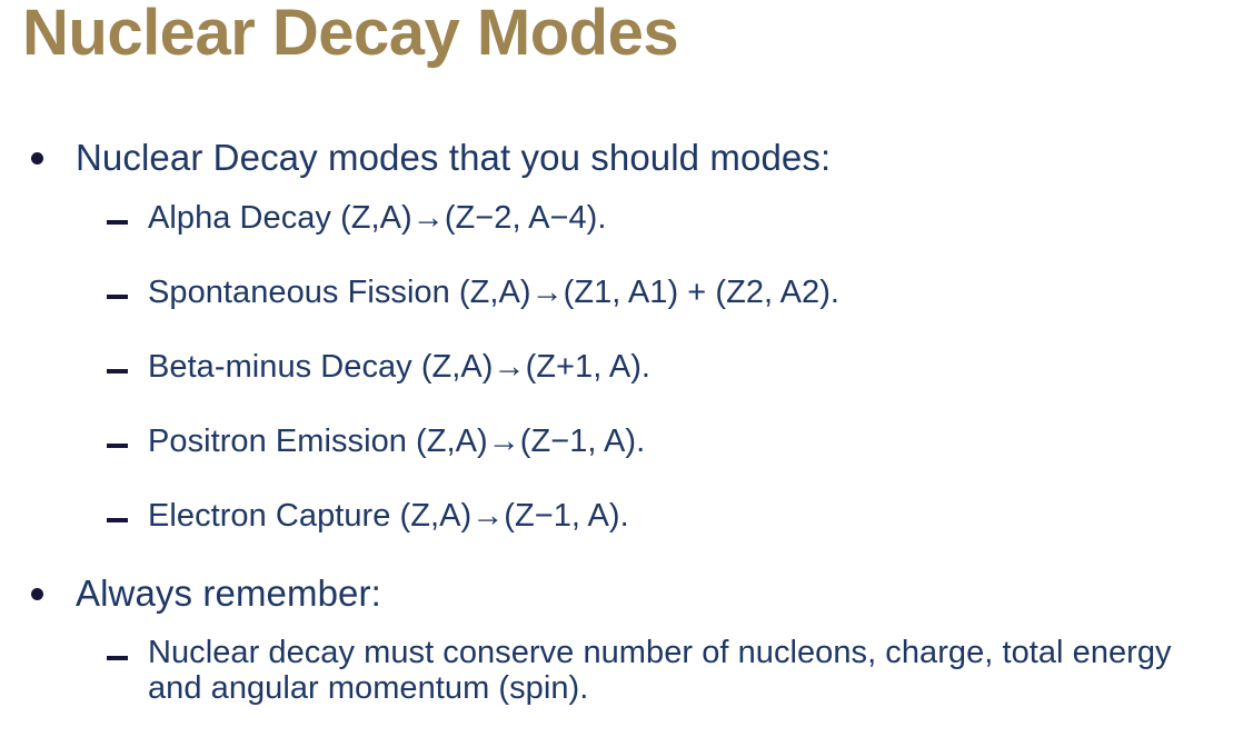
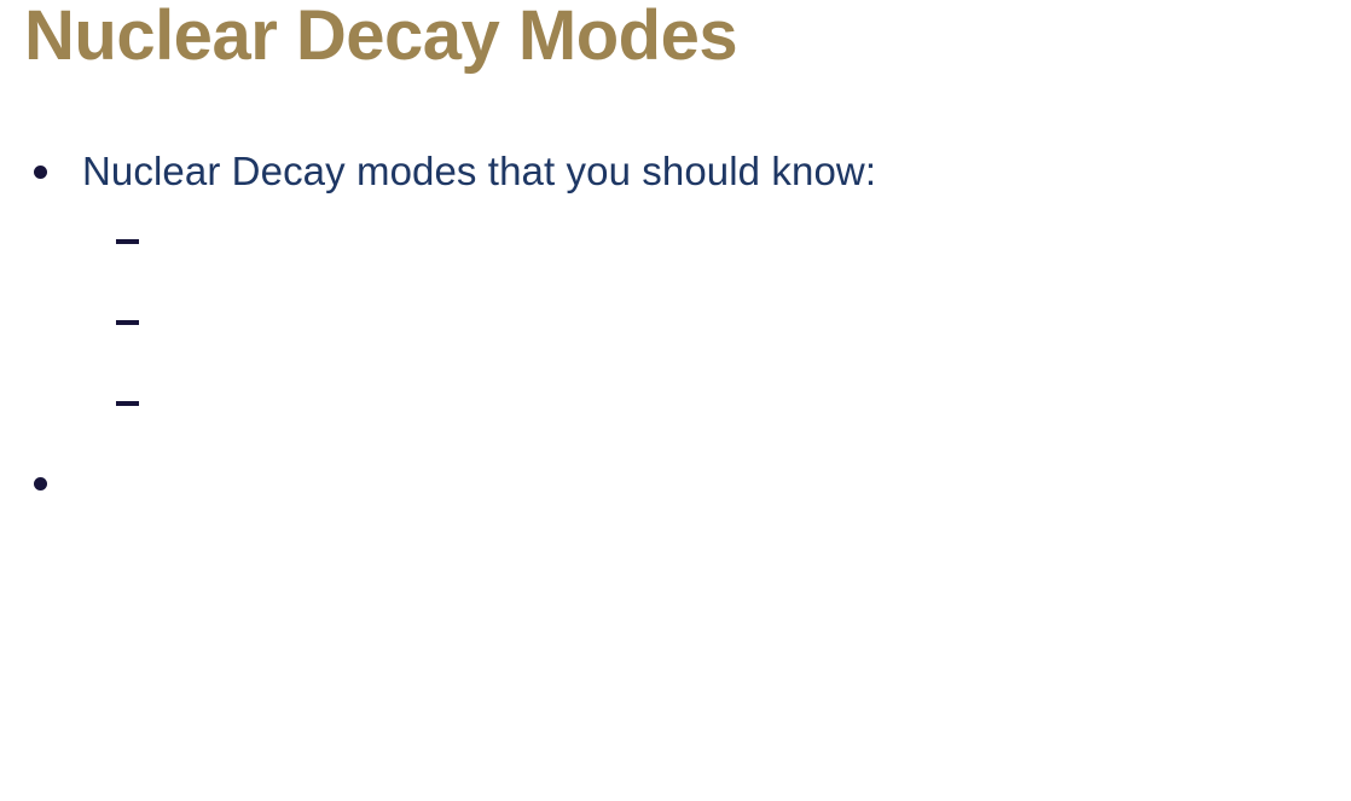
  Nuclear Decay Modes
- Nuclear Decay modes that you should modes:
+ Nuclear Decay modes that you should know:
- Alpha Decay (Z,A)→(Z−2, A−4).
- Spontaneous Fission (Z,A)→(Z1, A1) + (Z2, A2).
- Beta-minus Decay (Z,A)→(Z+1, A).
- Positron Emission (Z,A)→(Z−1, A).
- Electron Capture (Z,A)→(Z−1, A).
- Always remember:
- Nuclear decay must conserve number of nucleons, charge, total energy and angular momentum (spin).
